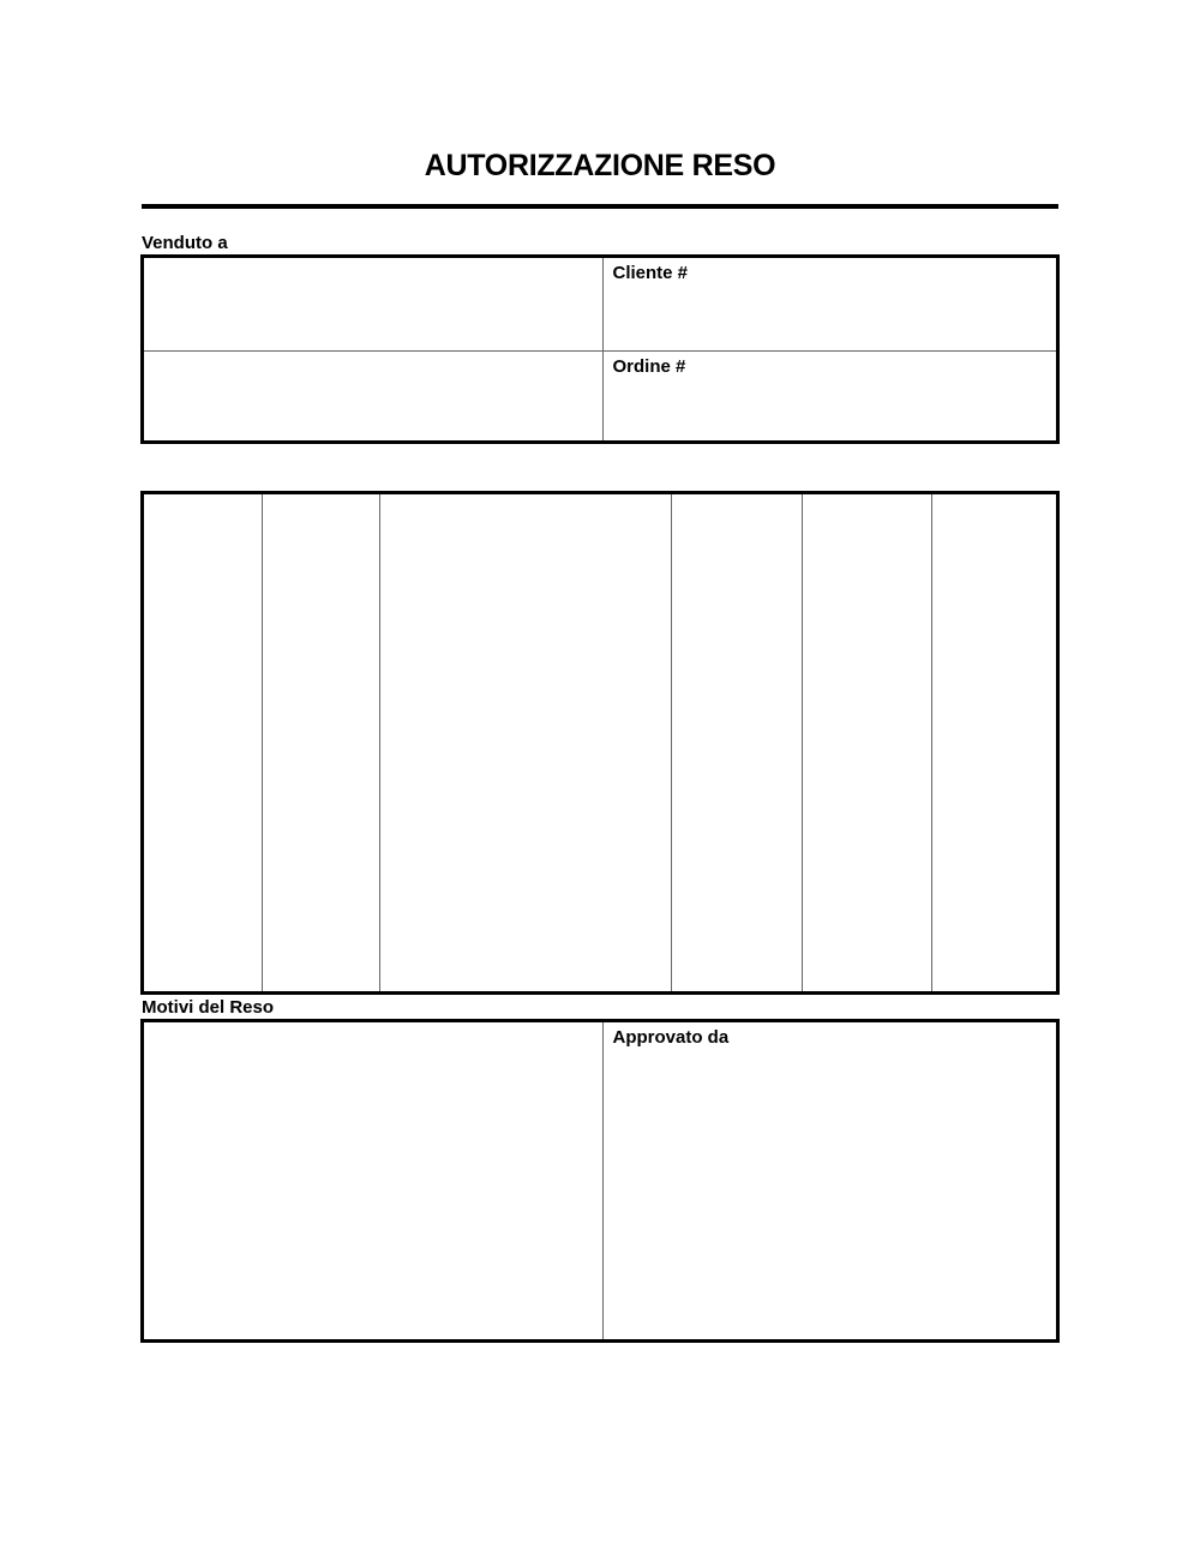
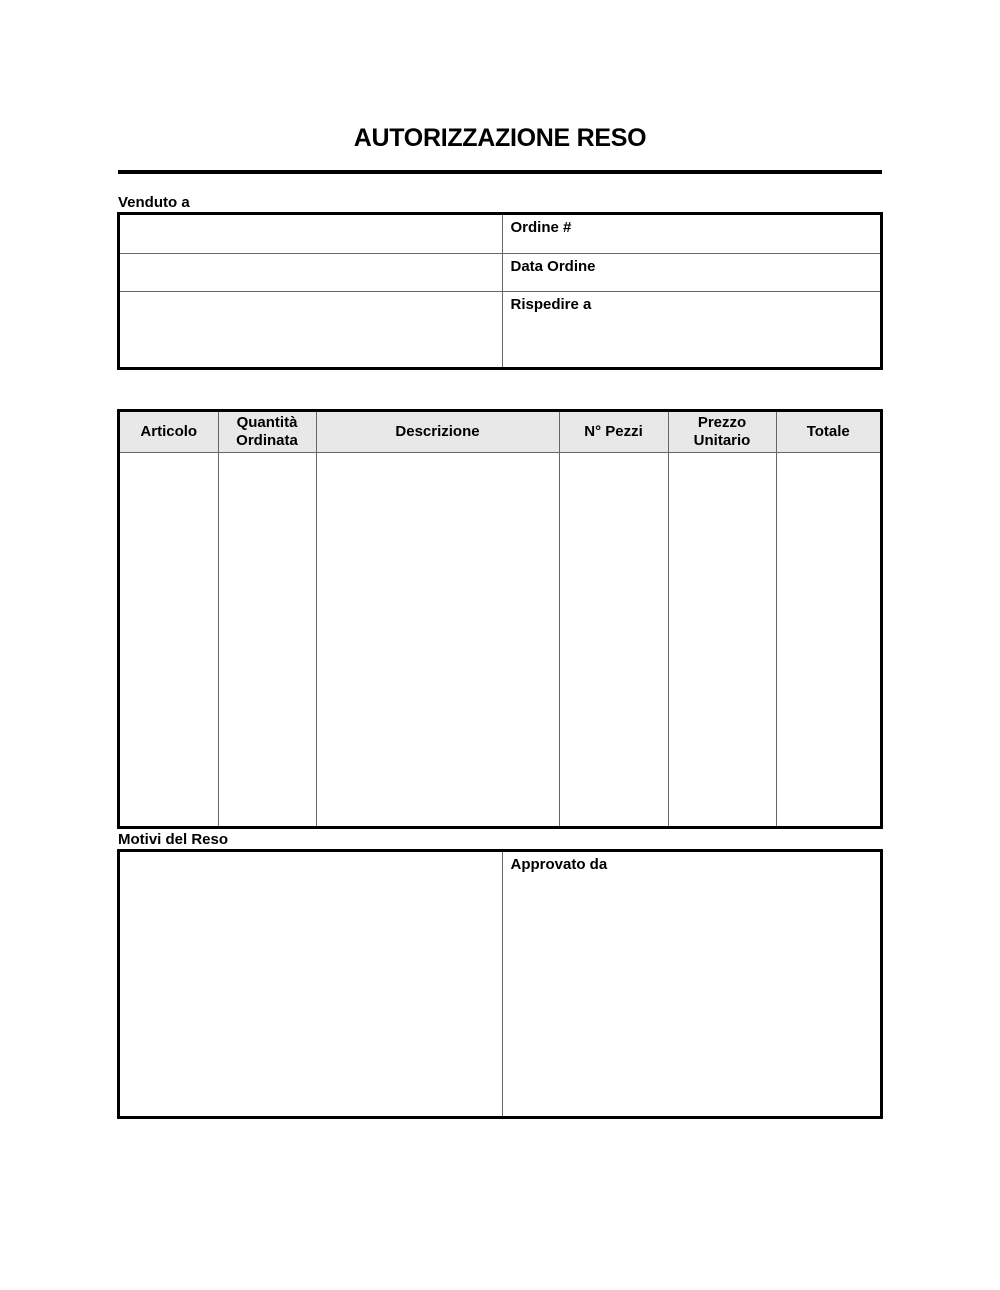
  AUTORIZZAZIONE RESO
  Venduto a
- 	Cliente #
  	Ordine #
+ 	Data Ordine
+ 	Rispedire a
+ Articolo	QuantitàOrdinata	Descrizione	N° Pezzi	PrezzoUnitario	Totale
  Motivi del Reso
  	Approvato da
